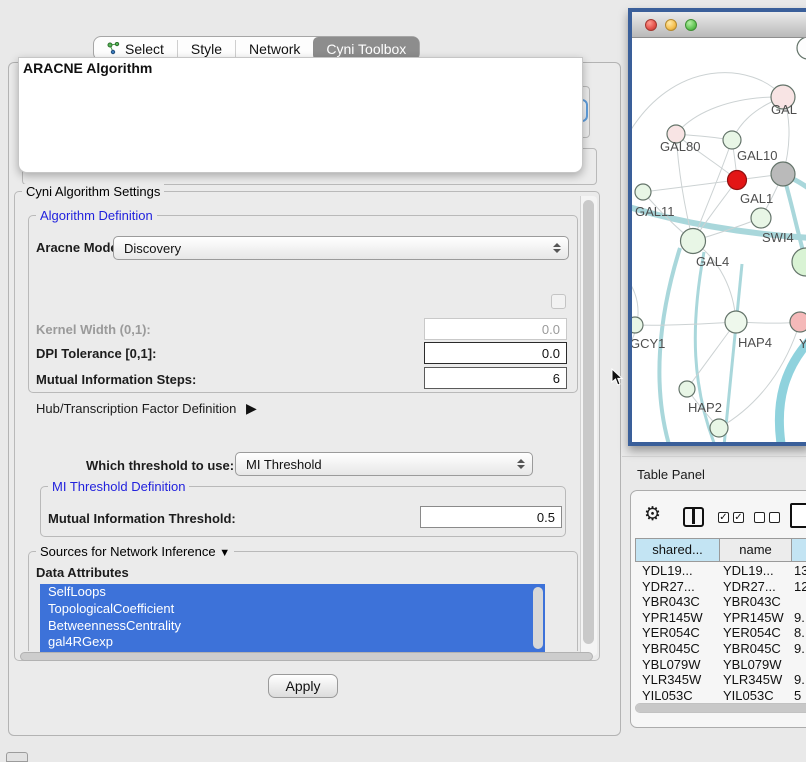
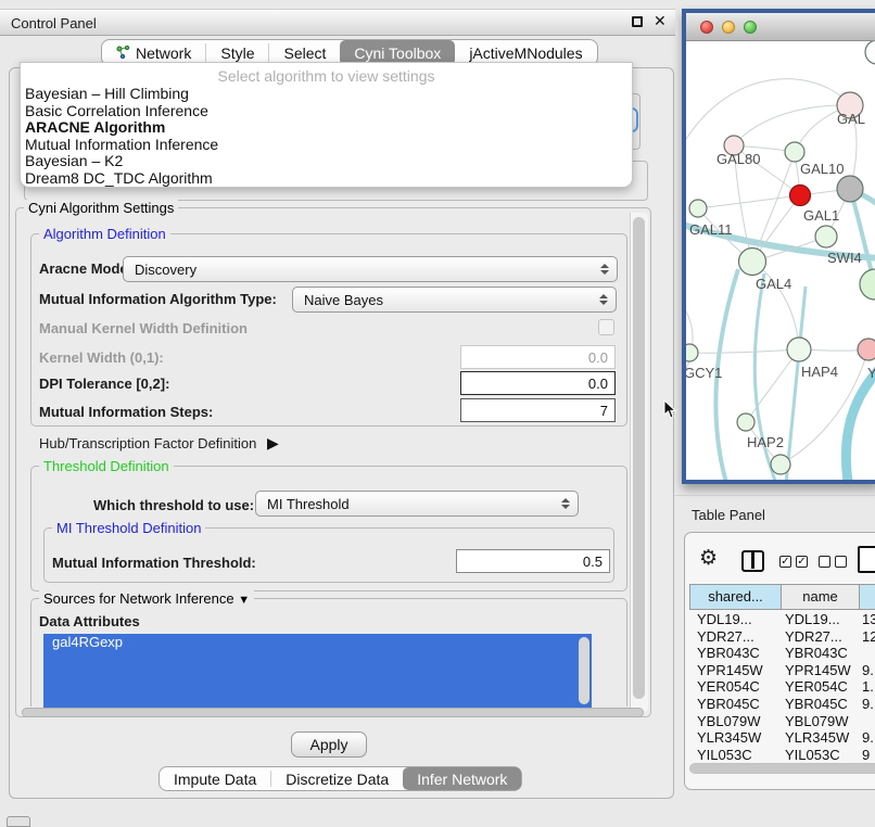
+ Control Panel
+ ✕
- Select
+ Network
  Style
- Network
+ Select
  Cyni Toolbox
+ jActiveMNodules
+ Select algorithm to view settings
+ Bayesian – Hill Climbing
+ Basic Correlation Inference
  ARACNE Algorithm
+ Mutual Information Inference
+ Bayesian – K2
+ Dream8 DC_TDC Algorithm
  Cyni Algorithm Settings
  Algorithm Definition
  Aracne Mod
  Discovery
+ Mutual Information Algorithm Type:
+ Naive Bayes
+ Manual Kernel Width Definition
  Kernel Width (0,1):
  0.0
- DPI Tolerance [0,1]:
+ DPI Tolerance [0,2]:
  0.0
  Mutual Information Steps:
- 6
+ 7
  Hub/Transcription Factor Definition ▶
+ Threshold Definition
  Which threshold to use:
  MI Threshold
  MI Threshold Definition
  Mutual Information Threshold:
  0.5
  Sources for Network Inference ▼
  Data Attributes
- SelfLoops
- TopologicalCoefficient
- BetweennessCentrality
  gal4RGexp
  Apply
+ Impute Data
+ Discretize Data
+ Infer Network
  GAL
  GAL80
  GAL10
  GAL1
  GAL11
  SWI4
  GAL4
  GCY1
  HAP4
  Y
  HAP2
  Table Panel
  ⚙
  ✓
  ✓
  shared...
  name
  YDL19...
  YDL19...
  13
  YDR27...
  YDR27...
  12
  YBR043C
  YBR043C
  YPR145W
  YPR145W
  9.
  YER054C
  YER054C
- 8.
+ 1.
  YBR045C
  YBR045C
  9.
  YBL079W
  YBL079W
  YLR345W
  YLR345W
  9.
  YIL053C
  YIL053C
- 5
+ 9
